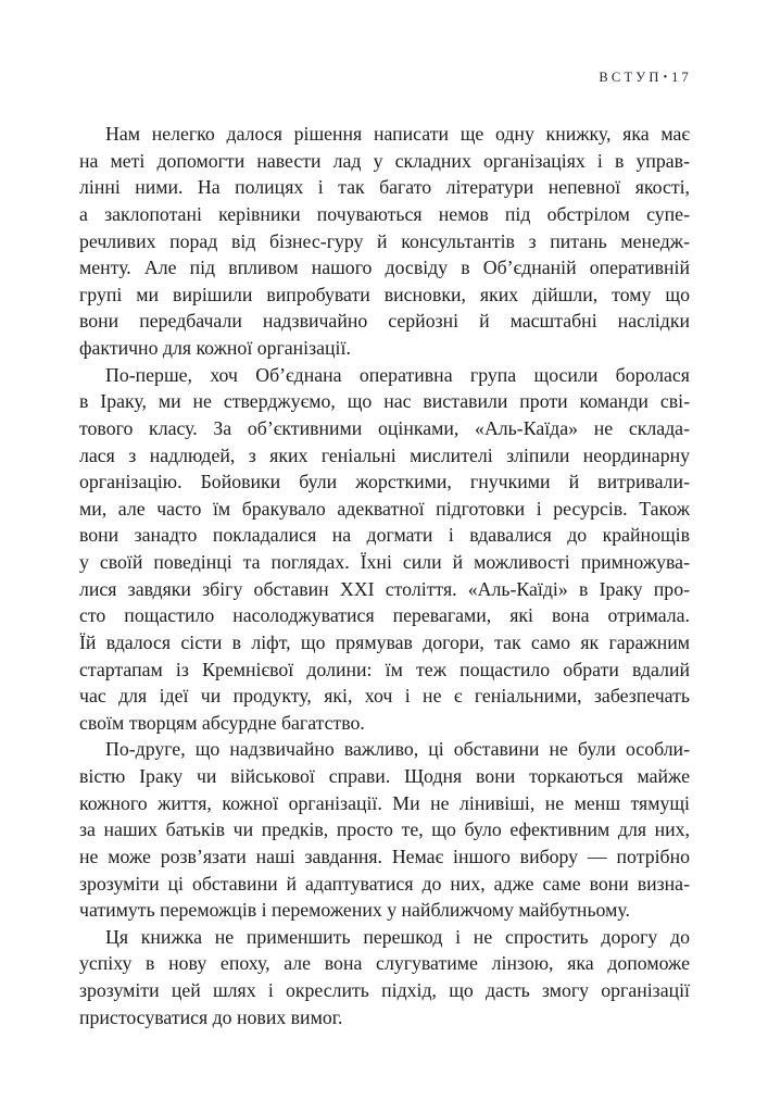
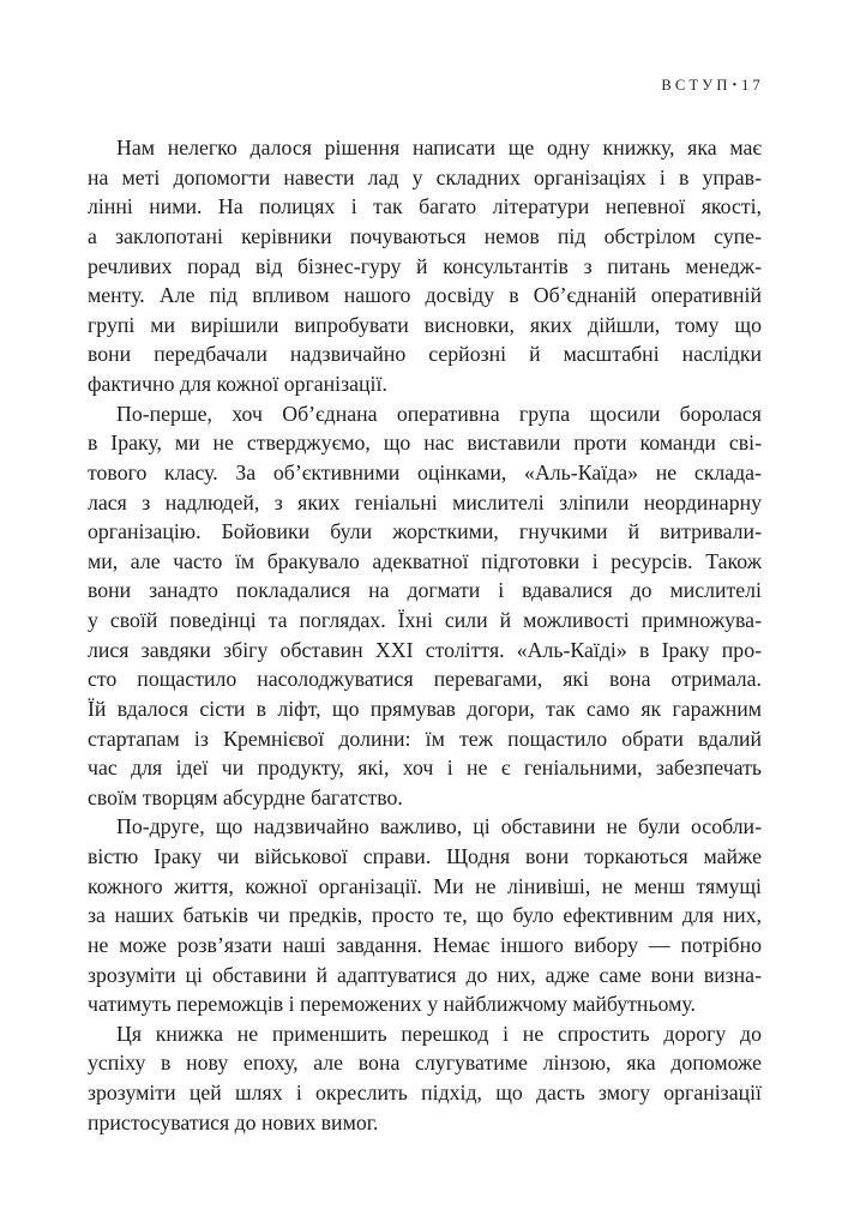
  ВСТУП• 17
  Нам нелегко далося рішення написати ще одну книжку, яка має
  на меті допомогти навести лад у складних організаціях і в управ-
  лінні ними. На полицях і так багато літератури непевної якості,
  а заклопотані керівники почуваються немов під обстрілом супе-
  речливих порад від бізнес-гуру й консультантів з питань менедж-
  менту. Але під впливом нашого досвіду в Об’єднаній оперативній
  групі ми вирішили випробувати висновки, яких дійшли, тому що
  вони передбачали надзвичайно серйозні й масштабні наслідки
  фактично для кожної організації.
  По-перше, хоч Об’єднана оперативна група щосили боролася
  в Іраку, ми не стверджуємо, що нас виставили проти команди сві-
  тового класу. За об’єктивними оцінками, «Аль-Каїда» не склада-
  лася з надлюдей, з яких геніальні мислителі зліпили неординарну
  організацію. Бойовики були жорсткими, гнучкими й витривали-
  ми, але часто їм бракувало адекватної підготовки і ресурсів. Також
- вони занадто покладалися на догмати і вдавалися до крайнощів
+ вони занадто покладалися на догмати і вдавалися до мислителі
  у своїй поведінці та поглядах. Їхні сили й можливості примножува-
  лися завдяки збігу обставин XXI століття. «Аль-Каїді» в Іраку про-
  сто пощастило насолоджуватися перевагами, які вона отримала.
  Їй вдалося сісти в ліфт, що прямував догори, так само як гаражним
  стартапам із Кремнієвої долини: їм теж пощастило обрати вдалий
  час для ідеї чи продукту, які, хоч і не є геніальними, забезпечать
  своїм творцям абсурдне багатство.
  По-друге, що надзвичайно важливо, ці обставини не були особли-
  вістю Іраку чи військової справи. Щодня вони торкаються майже
  кожного життя, кожної організації. Ми не лінивіші, не менш тямущі
  за наших батьків чи предків, просто те, що було ефективним для них,
  не може розв’язати наші завдання. Немає іншого вибору — потрібно
  зрозуміти ці обставини й адаптуватися до них, адже саме вони визна-
  чатимуть переможців і переможених у найближчому майбутньому.
  Ця книжка не применшить перешкод і не спростить дорогу до
  успіху в нову епоху, але вона слугуватиме лінзою, яка допоможе
  зрозуміти цей шлях і окреслить підхід, що дасть змогу організації
  пристосуватися до нових вимог.
